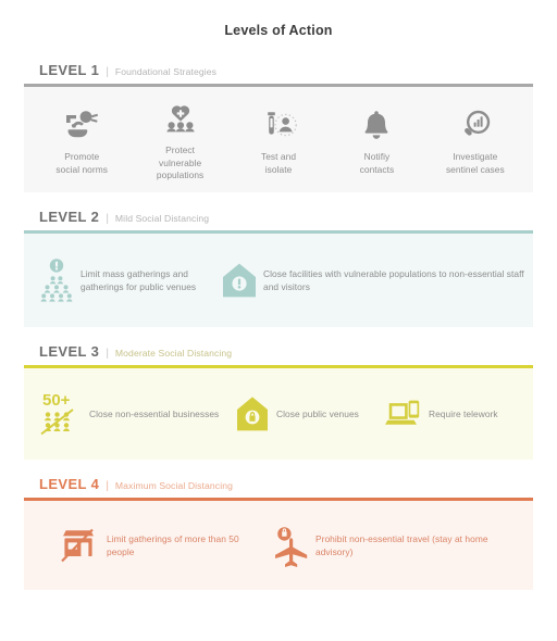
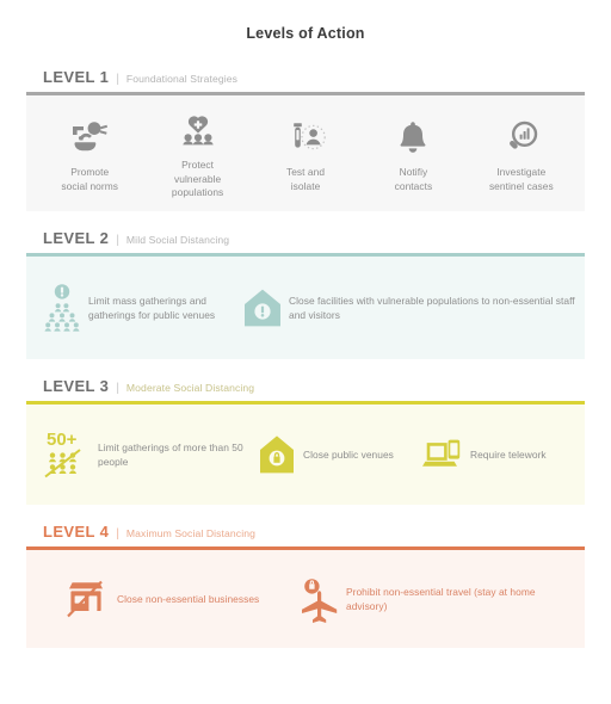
  Levels of Action
  LEVEL 1
  |
  Foundational Strategies
  Promote
  social norms
  Protect
  vulnerable
  populations
  Test and
  isolate
  Notifiy
  contacts
  Investigate
  sentinel cases
  LEVEL 2
  |
  Mild Social Distancing
  Limit mass gatherings and gatherings for public venues
  Close facilities with vulnerable populations to non-essential staff and visitors
  LEVEL 3
  |
  Moderate Social Distancing
  50+
- Close non-essential businesses
+ Limit gatherings of more than 50 people
  Close public venues
  Require telework
  LEVEL 4
  |
  Maximum Social Distancing
- Limit gatherings of more than 50 people
+ Close non-essential businesses
  Prohibit non-essential travel (stay at home advisory)
